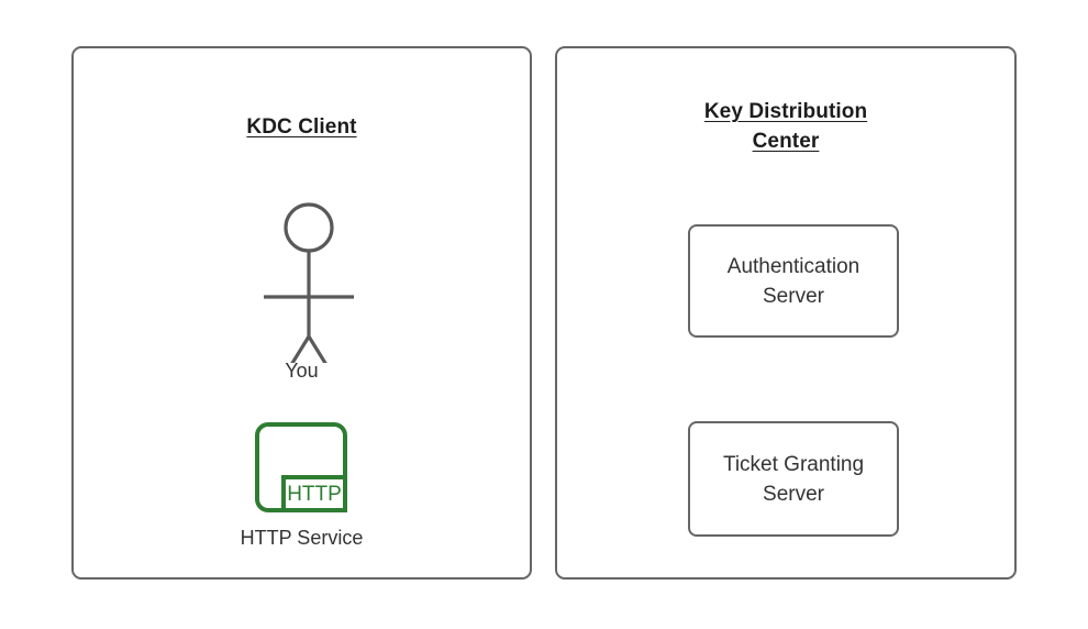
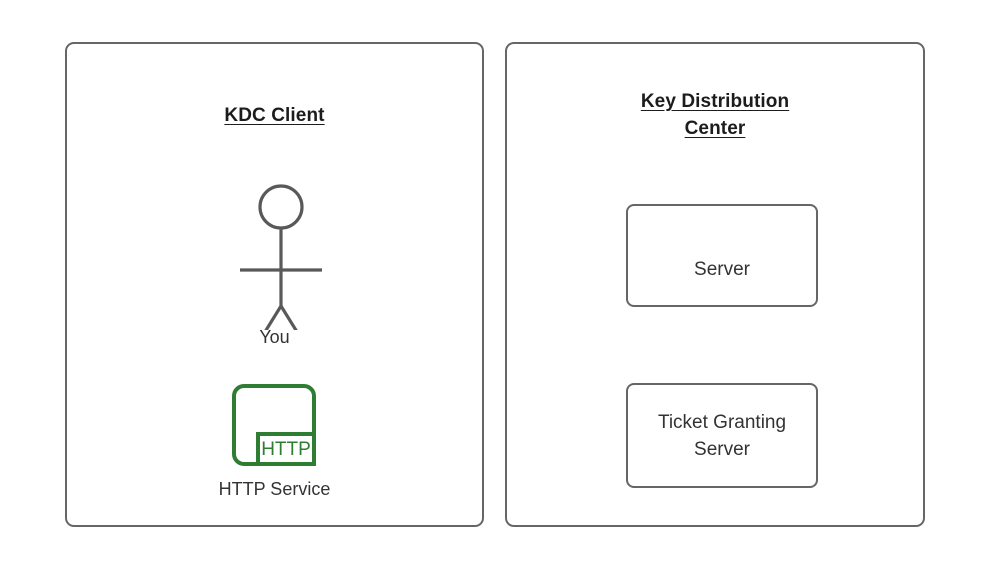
  KDC Client
  You
  HTTP
  HTTP Service
  Key Distribution
  Center
- Authentication
  Server
  Ticket Granting
  Server
